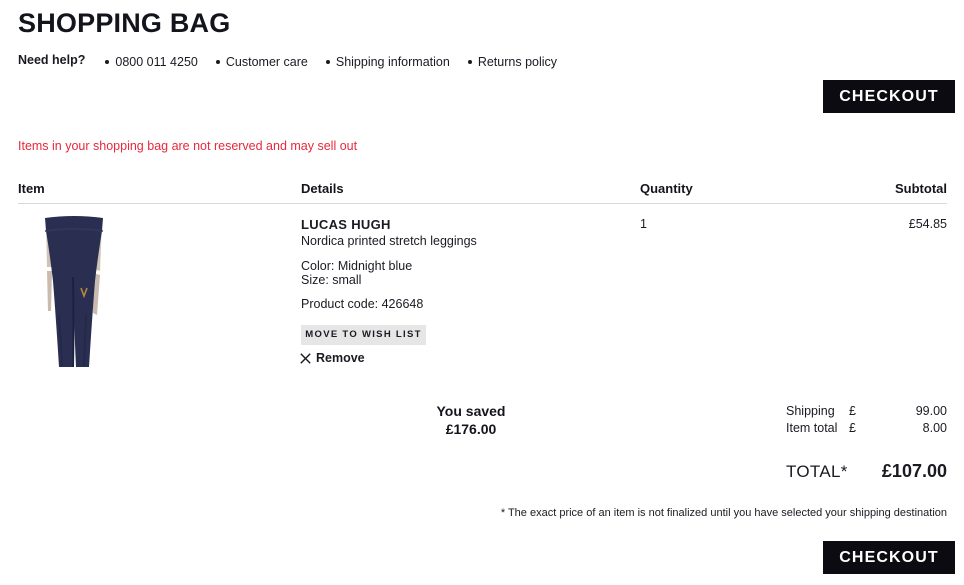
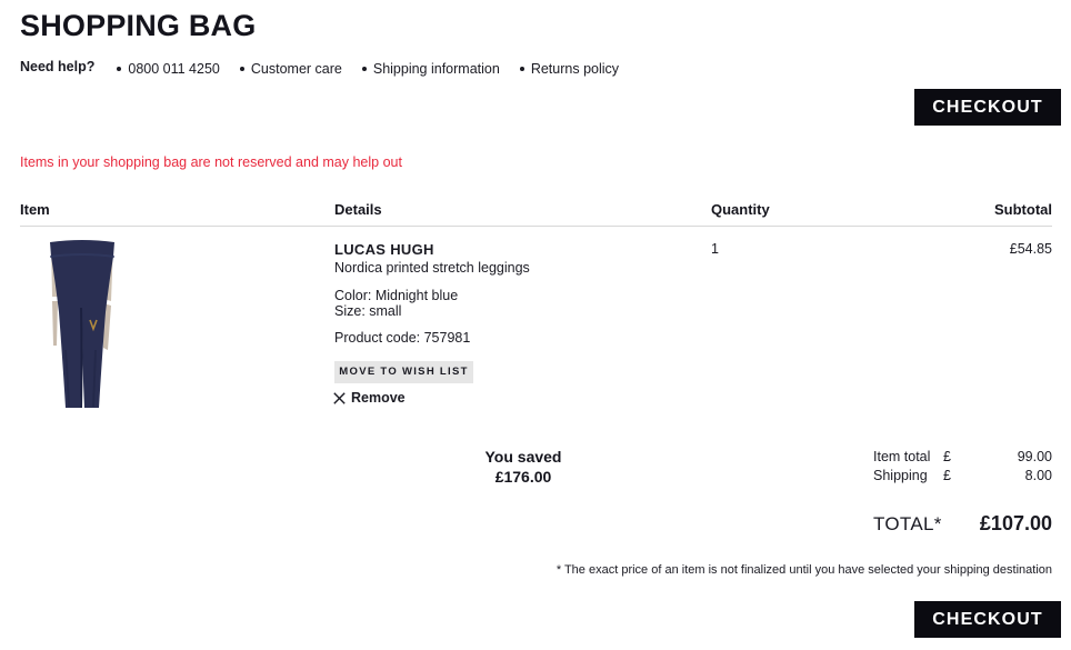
  SHOPPING BAG
  Need help?
  0800 011 4250
  Customer care
  Shipping information
  Returns policy
  CHECKOUT
- Items in your shopping bag are not reserved and may sell out
+ Items in your shopping bag are not reserved and may help out
  Item
  Details
  Quantity
  Subtotal
  LUCAS HUGH
  Nordica printed stretch leggings
  Color: Midnight blue
  Size: small
- Product code: 426648
+ Product code: 757981
  MOVE TO WISH LIST
  Remove
  1
  £54.85
  You saved
  £176.00
- Shipping
+ Item total
  £
  99.00
- Item total
+ Shipping
  £
  8.00
  TOTAL*
  £107.00
  * The exact price of an item is not finalized until you have selected your shipping destination
  CHECKOUT
